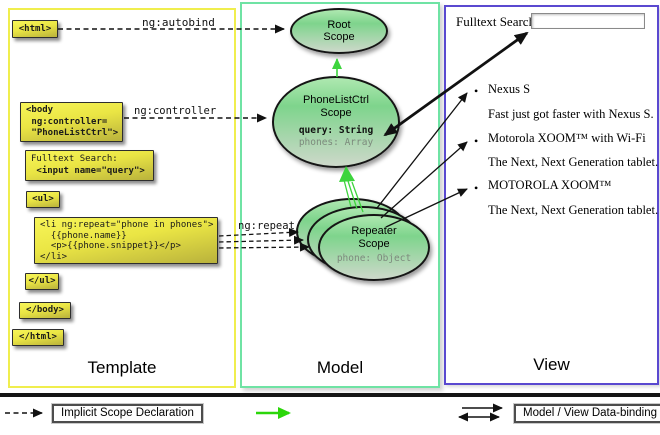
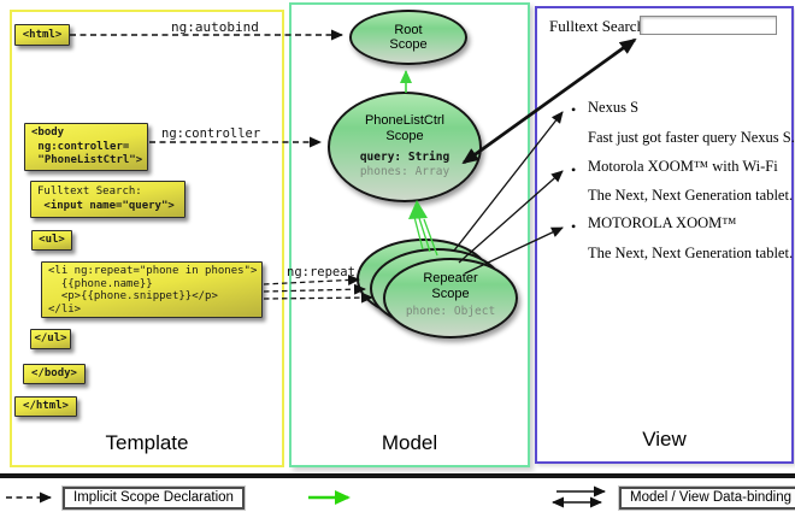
  Template
  Model
  View
  <html>
  <body
  ng:controller=
  "PhoneListCtrl">
  Fulltext Search: <input name="query">
  <ul>
  <li ng:repeat="phone in phones">
  {{phone.name}}
  <p>{{phone.snippet}}</p>
  </li>
  </ul>
  </body>
  </html>
  ng:autobind
  ng:controller
  ng:repeat
  Root
  Scope
  PhoneListCtrl
  Scope
  query: String
  phones: Array
  Repeater
  Scope
  phone: Object
  Fulltext Searc
  •
  Nexus S
- Fast just got faster with Nexus S.
+ Fast just got faster query Nexus S.
  •
  Motorola XOOM™ with Wi-Fi
  The Next, Next Generation tablet.
  •
  MOTOROLA XOOM™
  The Next, Next Generation tablet.
  Implicit Scope Declaration
  Model / View Data-binding
